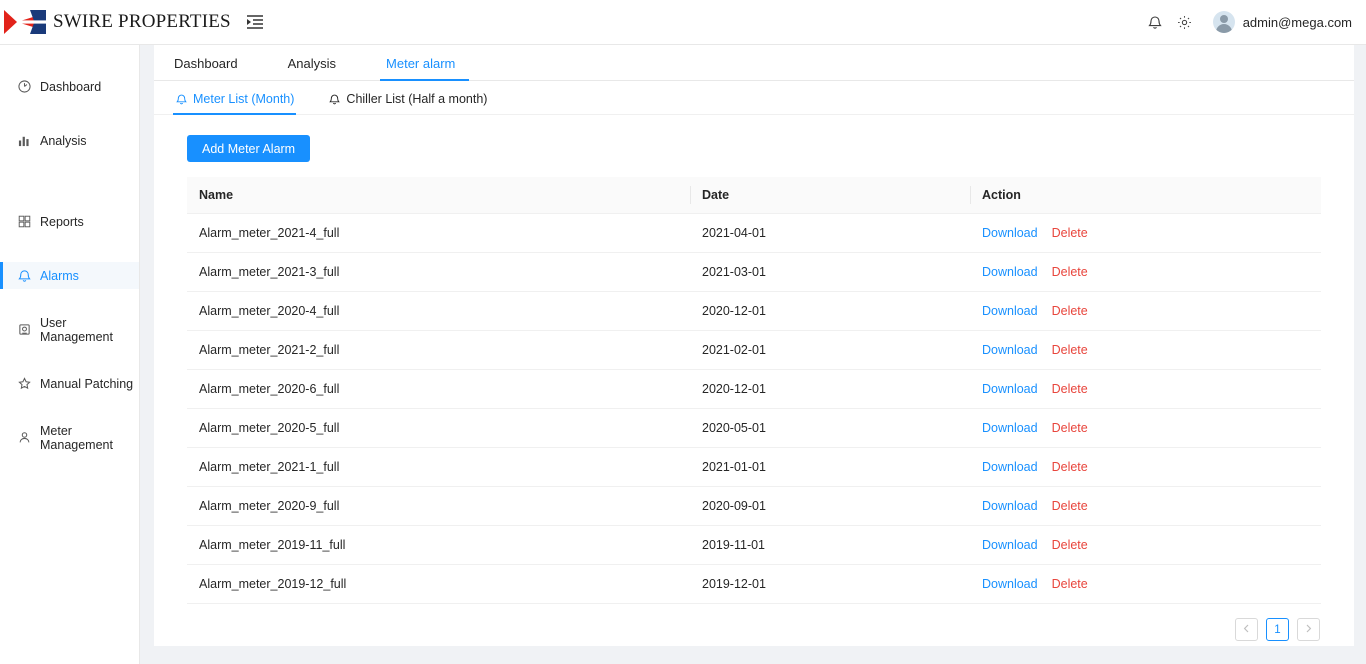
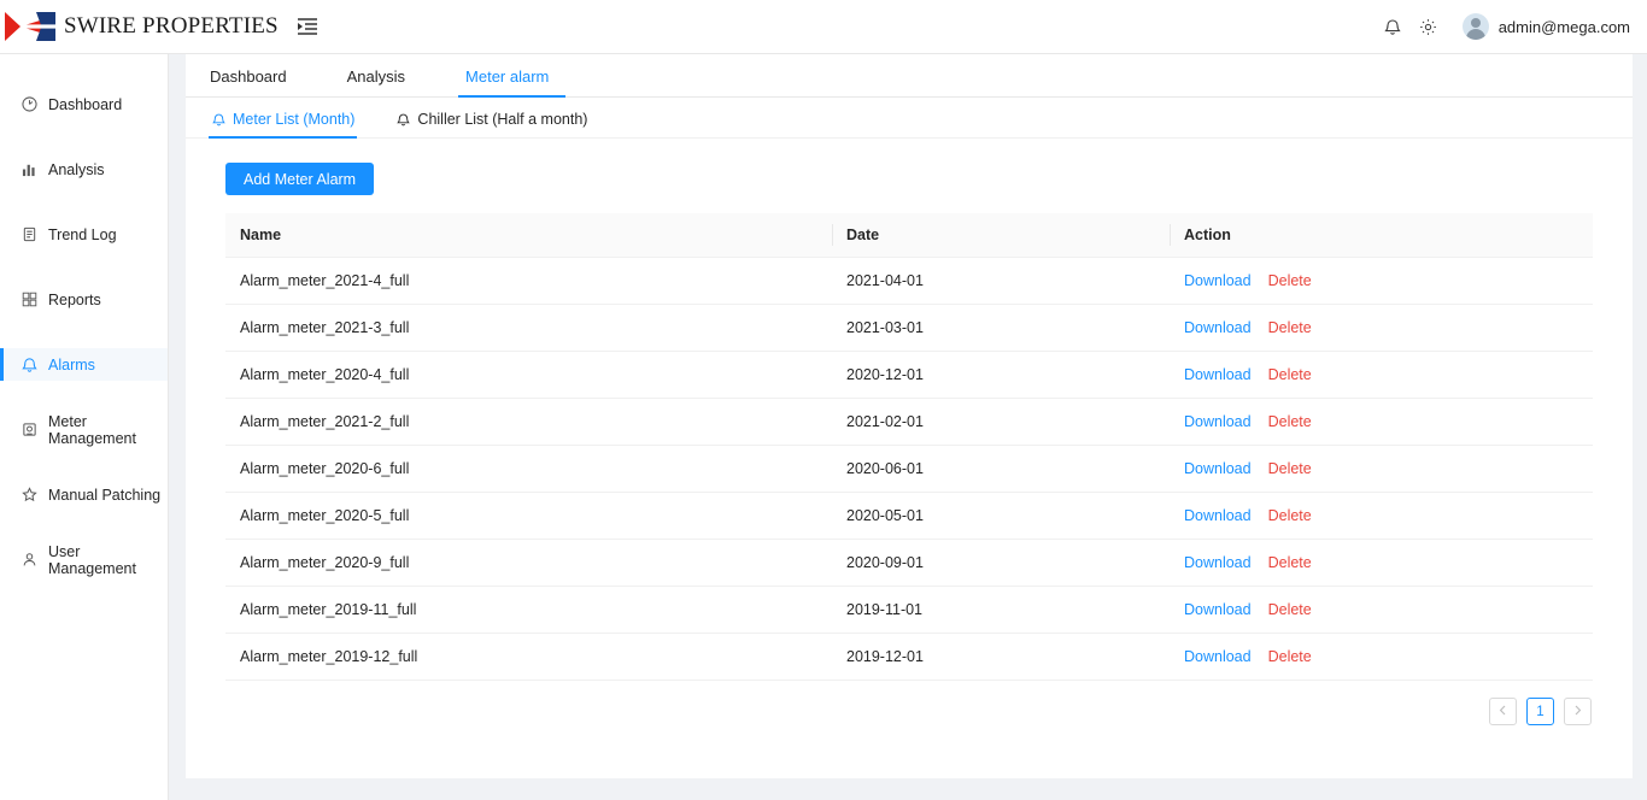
  SWIRE PROPERTIES
  admin@mega.com
  Dashboard
  Analysis
+ Trend Log
  Reports
  Alarms
- User Management
+ Meter Management
  Manual Patching
- Meter Management
+ User Management
  Dashboard
  Analysis
  Meter alarm
  Meter List (Month)
  Chiller List (Half a month)
  Add Meter Alarm
  Name	Date	Action
  Alarm_meter_2021-4_full	2021-04-01	Download Delete
  Alarm_meter_2021-3_full	2021-03-01	Download Delete
  Alarm_meter_2020-4_full	2020-12-01	Download Delete
  Alarm_meter_2021-2_full	2021-02-01	Download Delete
- Alarm_meter_2020-6_full	2020-12-01	Download Delete
+ Alarm_meter_2020-6_full	2020-06-01	Download Delete
  Alarm_meter_2020-5_full	2020-05-01	Download Delete
- Alarm_meter_2021-1_full	2021-01-01	Download Delete
  Alarm_meter_2020-9_full	2020-09-01	Download Delete
  Alarm_meter_2019-11_full	2019-11-01	Download Delete
  Alarm_meter_2019-12_full	2019-12-01	Download Delete
  1
